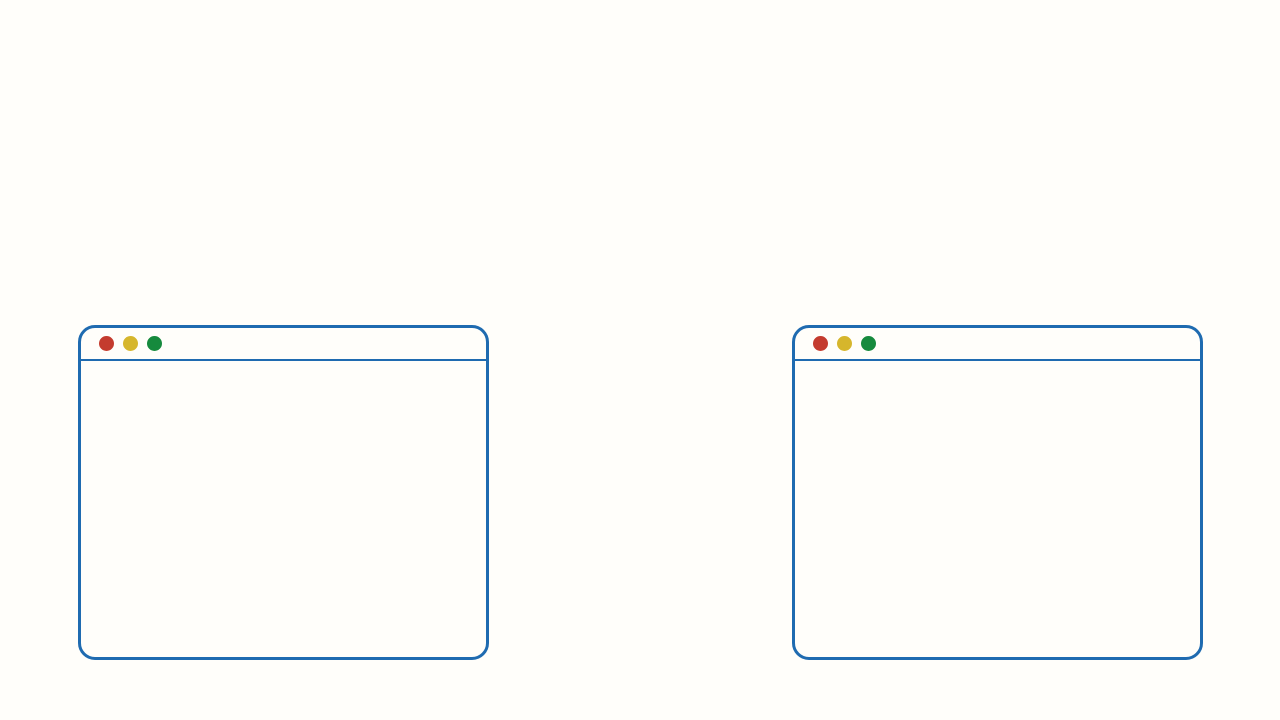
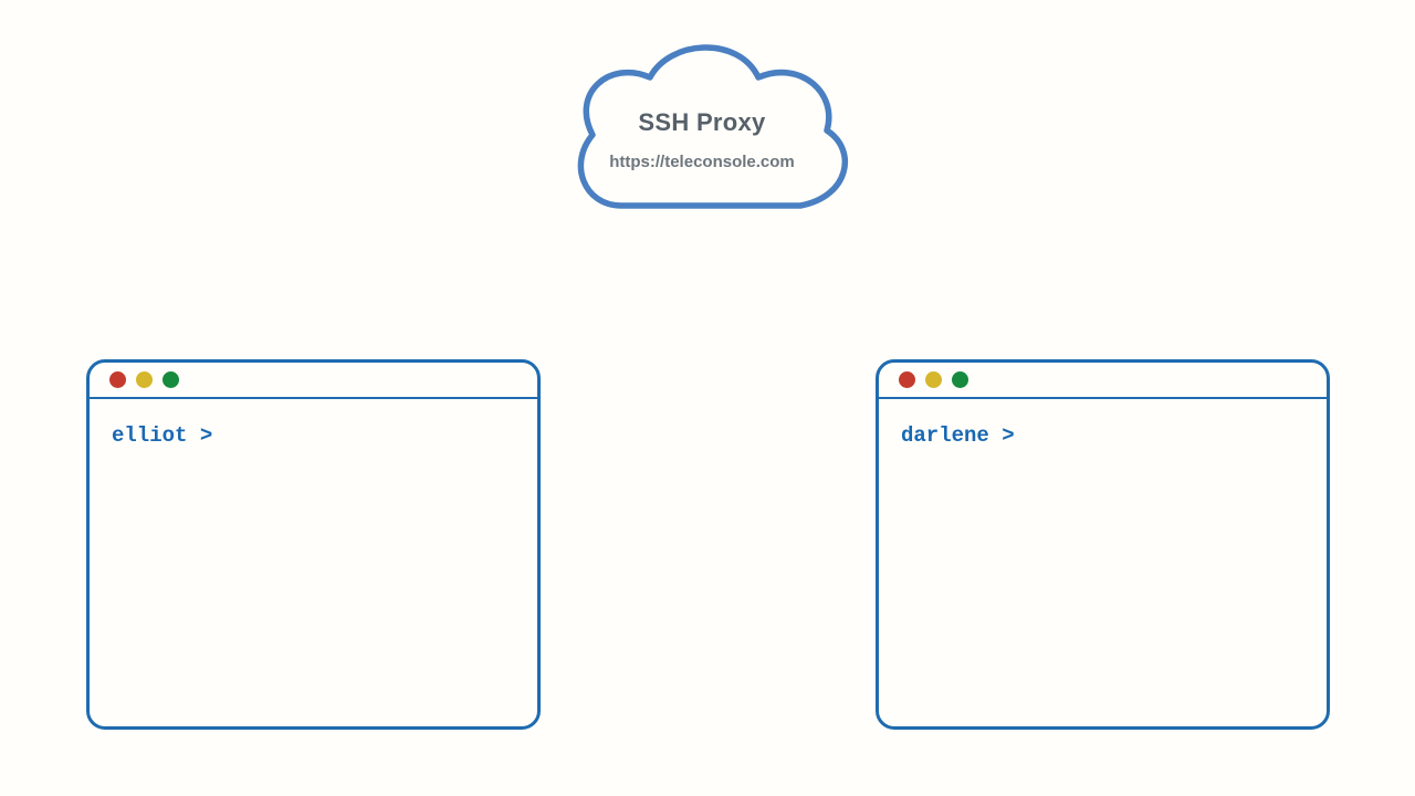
+ SSH Proxy
+ https://teleconsole.com
+ elliot >
+ darlene >
